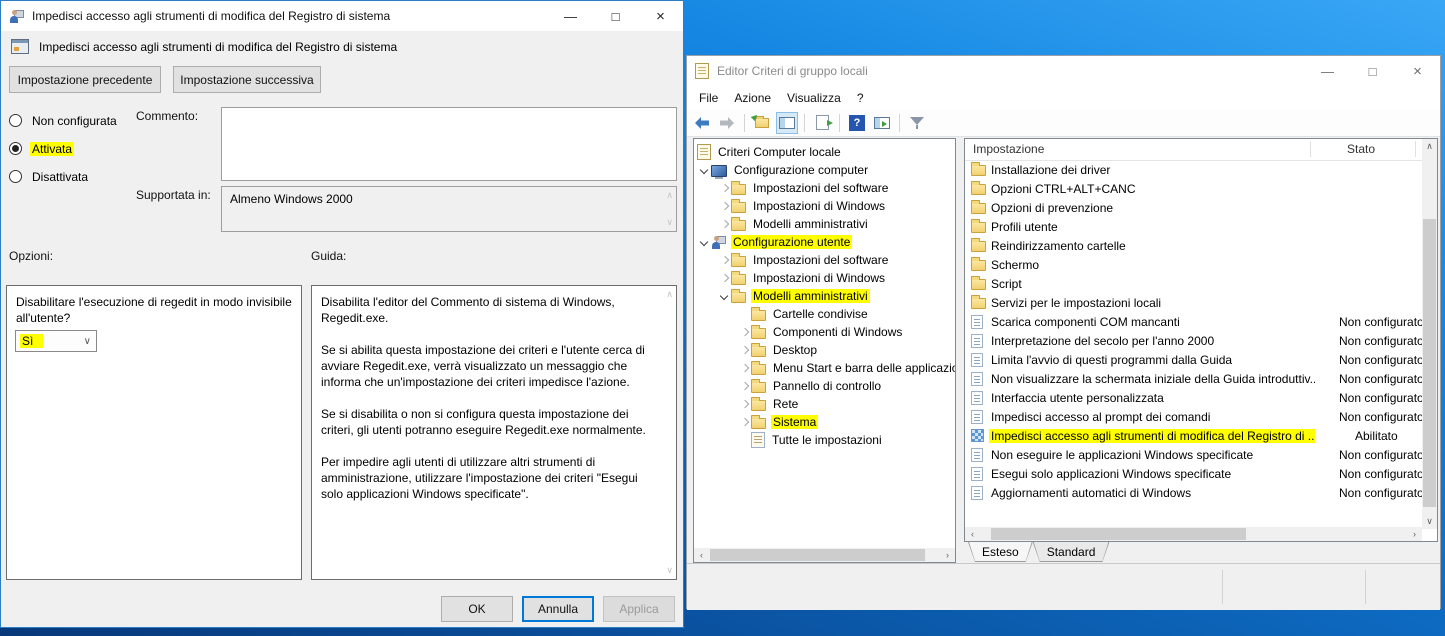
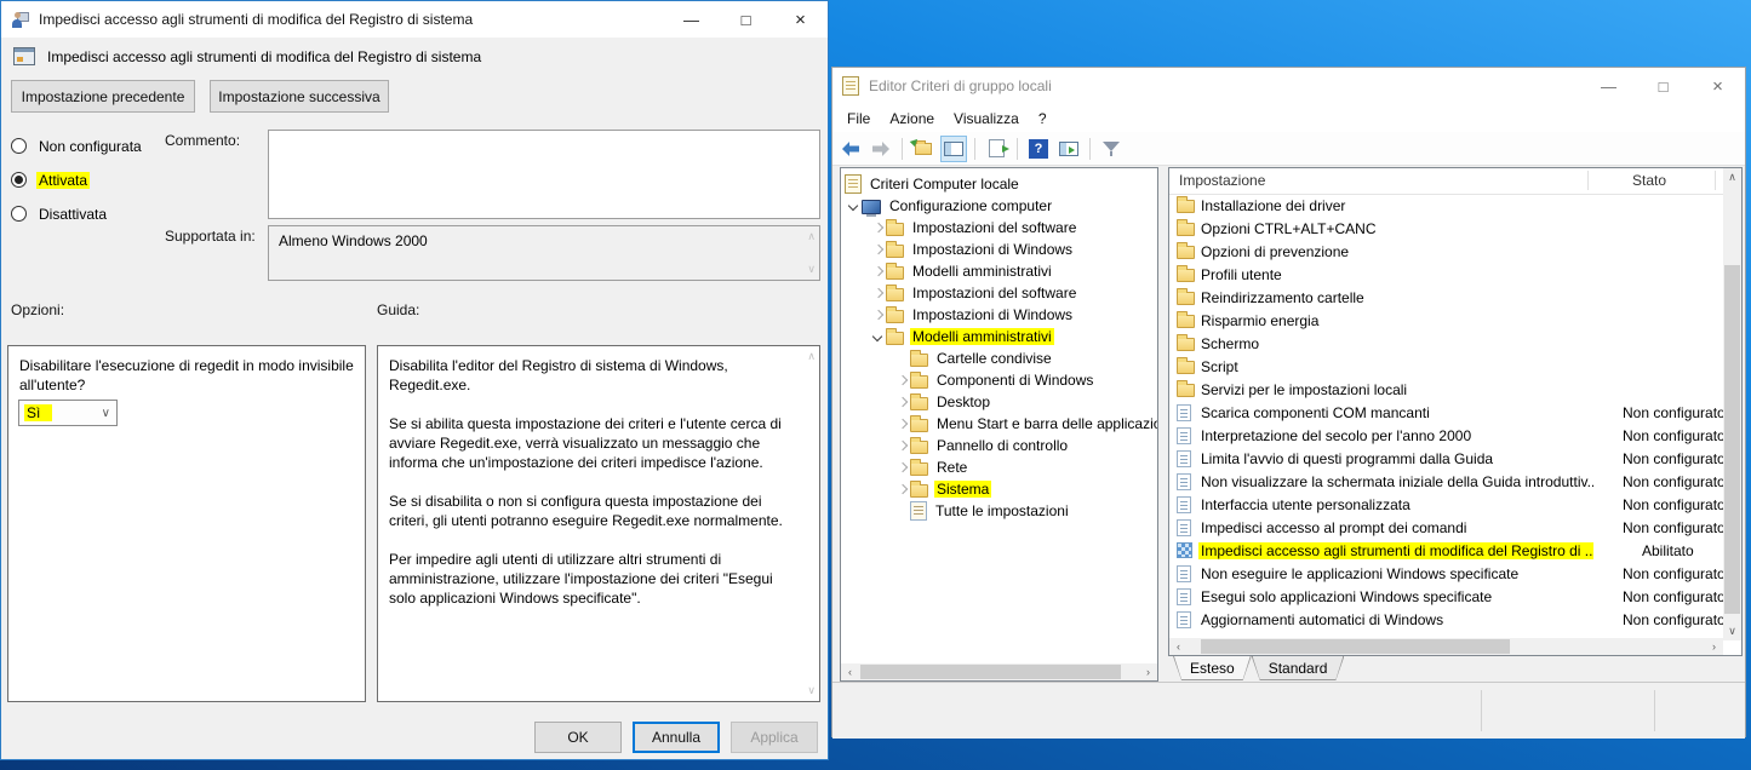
  Impedisci accesso agli strumenti di modifica del Registro di sistema
  —
  □
  ×
  Impedisci accesso agli strumenti di modifica del Registro di sistema
  Impostazione precedente
  Impostazione successiva
  Non configurata
  Attivata
  Disattivata
  Commento:
  Supportata in:
  Almeno Windows 2000
  ∧
  ∨
  Opzioni:
  Guida:
  Disabilitare l'esecuzione di regedit in modo invisibile all'utente?
  Sì
  ∨
- Disabilita l'editor del Commento di sistema di Windows, Regedit.exe.
+ Disabilita l'editor del Registro di sistema di Windows, Regedit.exe.
  Se si abilita questa impostazione dei criteri e l'utente cerca di avviare Regedit.exe, verrà visualizzato un messaggio che informa che un'impostazione dei criteri impedisce l'azione.
  Se si disabilita o non si configura questa impostazione dei criteri, gli utenti potranno eseguire Regedit.exe normalmente.
  Per impedire agli utenti di utilizzare altri strumenti di amministrazione, utilizzare l'impostazione dei criteri "Esegui solo applicazioni Windows specificate".
  ∧
  ∨
  OK
  Annulla
  Applica
  Editor Criteri di gruppo locali
  —
  □
  ×
  File
  Azione
  Visualizza
  ?
  ?
  Criteri Computer locale
  Configurazione computer
  Impostazioni del software
  Impostazioni di Windows
  Modelli amministrativi
- Configurazione utente
  Impostazioni del software
  Impostazioni di Windows
  Modelli amministrativi
  Cartelle condivise
  Componenti di Windows
  Desktop
  Menu Start e barra delle applicazi
  Pannello di controllo
  Rete
  Sistema
  Tutte le impostazioni
  ‹
  ›
  Impostazione
  Stato
  Installazione dei driver
  Opzioni CTRL+ALT+CANC
  Opzioni di prevenzione
  Profili utente
  Reindirizzamento cartelle
+ Risparmio energia
  Schermo
  Script
  Servizi per le impostazioni locali
  Scarica componenti COM mancanti
  Non configurato
  Interpretazione del secolo per l'anno 2000
  Non configurato
  Limita l'avvio di questi programmi dalla Guida
  Non configurato
  Non visualizzare la schermata iniziale della Guida introduttiv..
  Non configurato
  Interfaccia utente personalizzata
  Non configurato
  Impedisci accesso al prompt dei comandi
  Non configurato
  Impedisci accesso agli strumenti di modifica del Registro di ..
  Abilitato
  Non eseguire le applicazioni Windows specificate
  Non configurato
  Esegui solo applicazioni Windows specificate
  Non configurato
  Aggiornamenti automatici di Windows
  Non configurato
  ∧
  ∨
  ‹
  ›
  Esteso
  Standard
